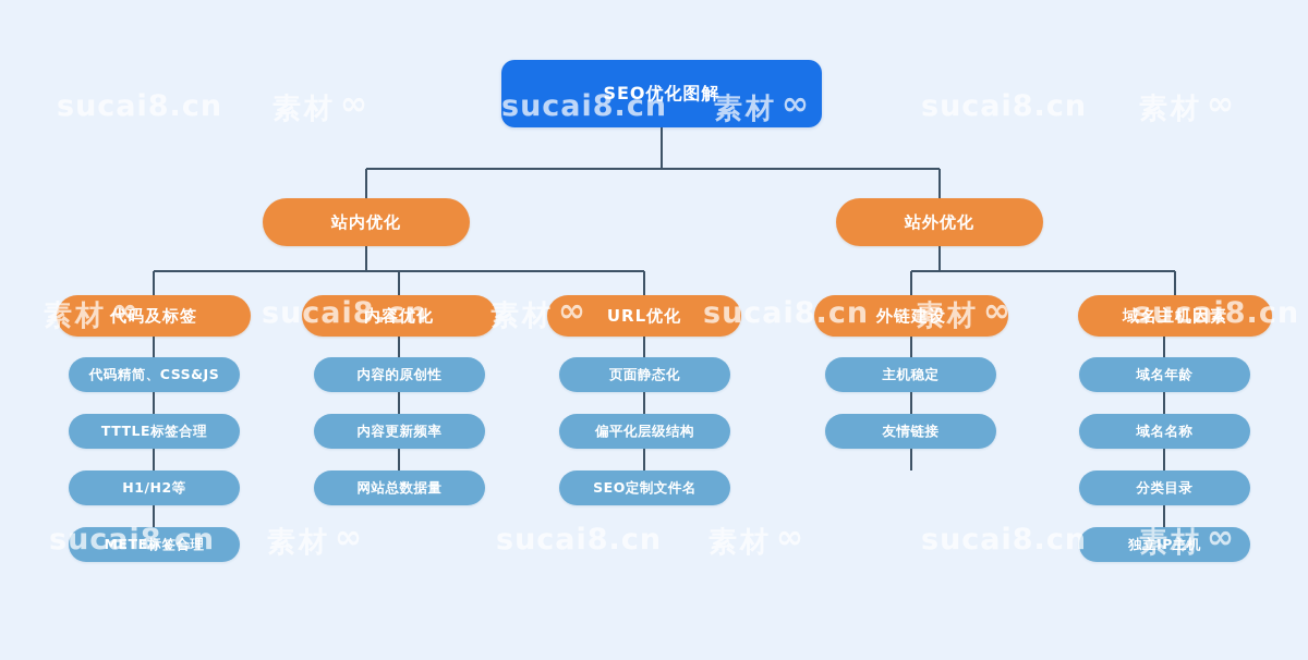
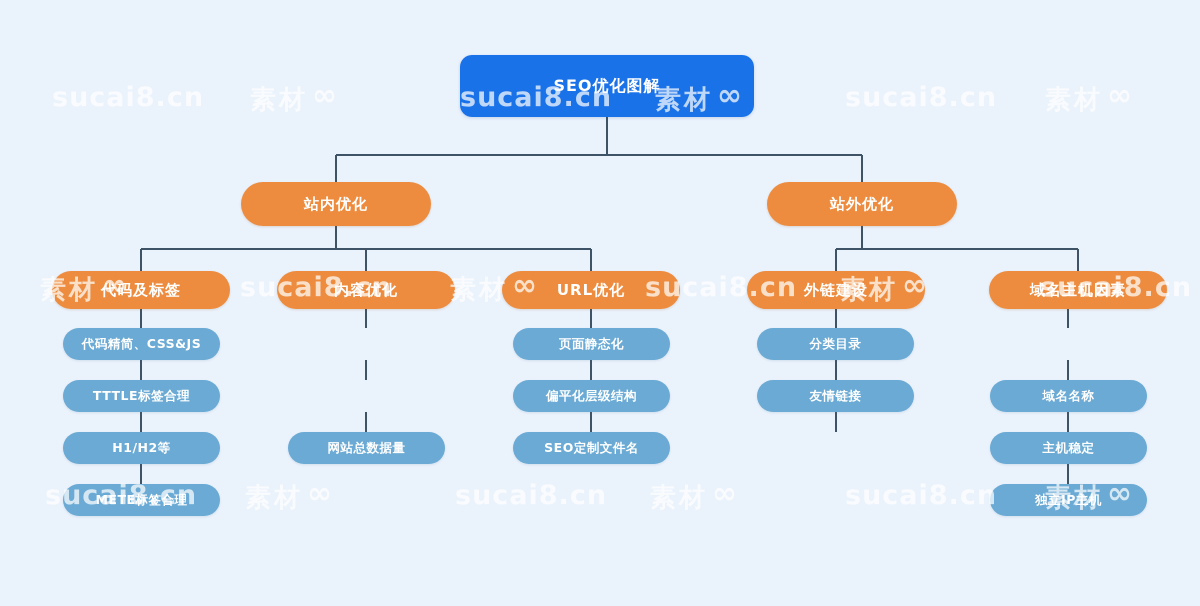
  sucai8.cn
  素材
  ∞
  素材
  ∞
  sucai8.cn
  素材
  ∞
  sucai8.cn
  素材
  ∞
  sucai8.cn
  sucai8.cn
  sucai8.cn
  素材
  ∞
  SEO优化图解
  站内优化
  站外优化
  代码及标签
  内容优化
  URL优化
  外链建设
  域名主机因素
  代码精简、CSS&JS
  TTTLE标签合理
  H1/H2等
  METE标签合理
- 内容的原创性
- 内容更新频率
  网站总数据量
  页面静态化
  偏平化层级结构
  SEO定制文件名
- 主机稳定
+ 分类目录
  友情链接
- 域名年龄
  域名名称
- 分类目录
+ 主机稳定
  独立IP主机
